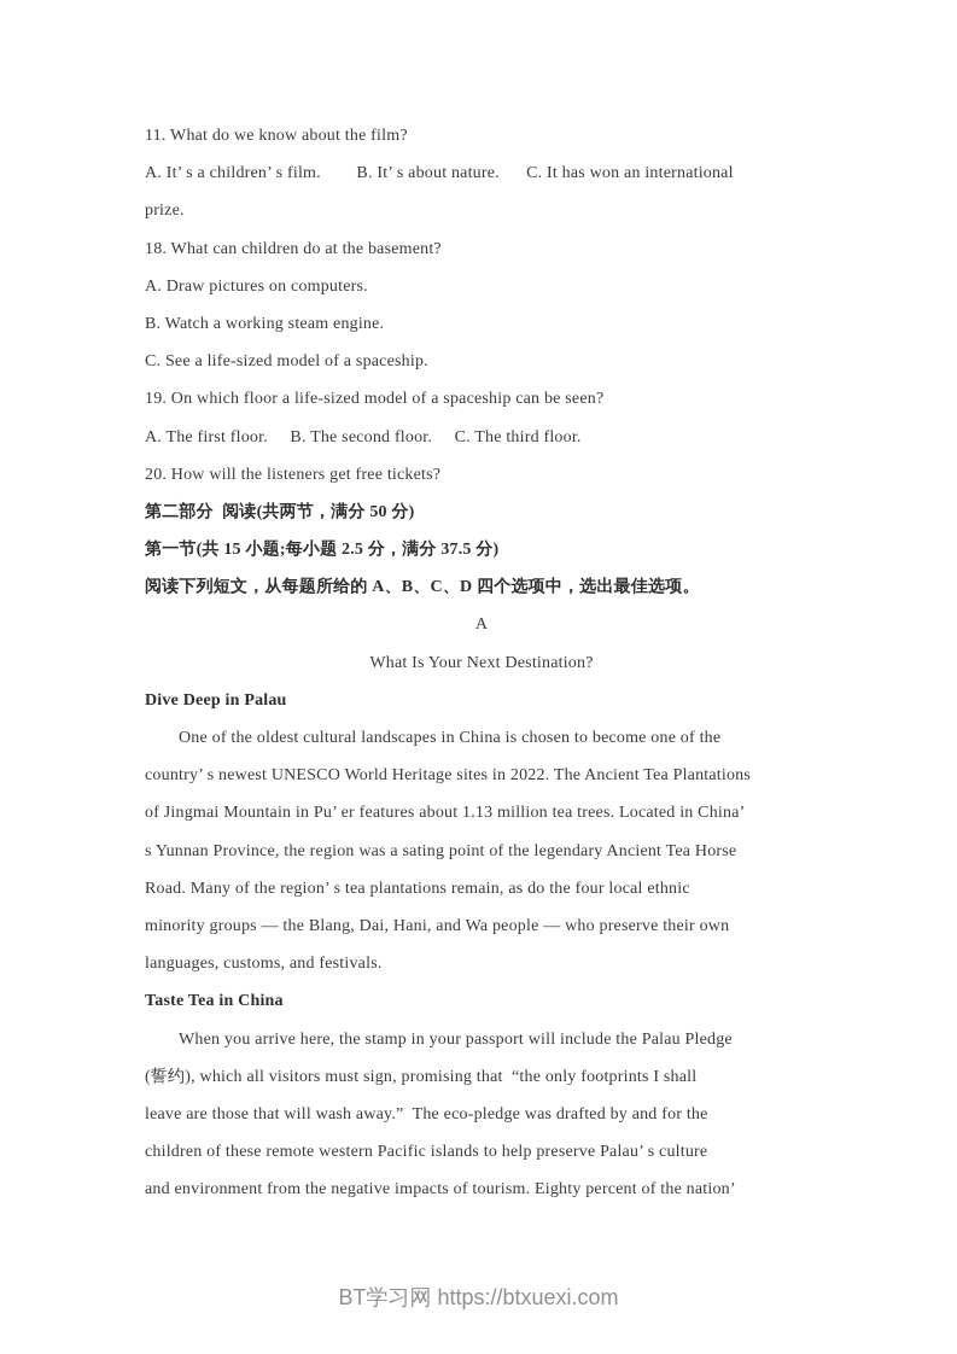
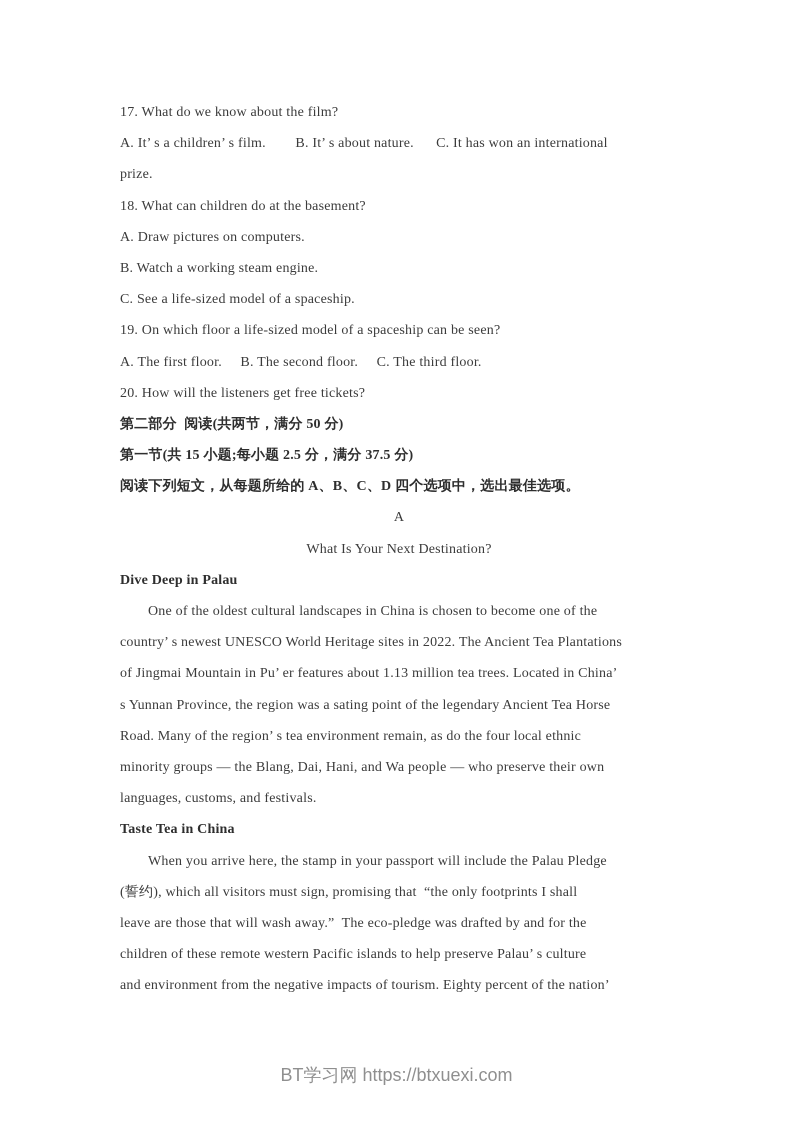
- 11. What do we know about the film?
+ 17. What do we know about the film?
  A. It’ s a children’ s film. B. It’ s about nature. C. It has won an international
  prize.
  18. What can children do at the basement?
  A. Draw pictures on computers.
  B. Watch a working steam engine.
  C. See a life-sized model of a spaceship.
  19. On which floor a life-sized model of a spaceship can be seen?
  A. The first floor. B. The second floor. C. The third floor.
  20. How will the listeners get free tickets?
  第二部分 阅读(共两节，满分 50 分)
  第一节(共 15 小题;每小题 2.5 分，满分 37.5 分)
  阅读下列短文，从每题所给的 A、B、C、D 四个选项中，选出最佳选项。
  A
  What Is Your Next Destination?
  Dive Deep in Palau
  One of the oldest cultural landscapes in China is chosen to become one of the
  country’ s newest UNESCO World Heritage sites in 2022. The Ancient Tea Plantations
  of Jingmai Mountain in Pu’ er features about 1.13 million tea trees. Located in China’
  s Yunnan Province, the region was a sating point of the legendary Ancient Tea Horse
- Road. Many of the region’ s tea plantations remain, as do the four local ethnic
+ Road. Many of the region’ s tea environment remain, as do the four local ethnic
  minority groups — the Blang, Dai, Hani, and Wa people — who preserve their own
  languages, customs, and festivals.
  Taste Tea in China
  When you arrive here, the stamp in your passport will include the Palau Pledge
  (誓约), which all visitors must sign, promising that “the only footprints I shall
  leave are those that will wash away.” The eco-pledge was drafted by and for the
  children of these remote western Pacific islands to help preserve Palau’ s culture
  and environment from the negative impacts of tourism. Eighty percent of the nation’
  BT学习网 https://btxuexi.com
